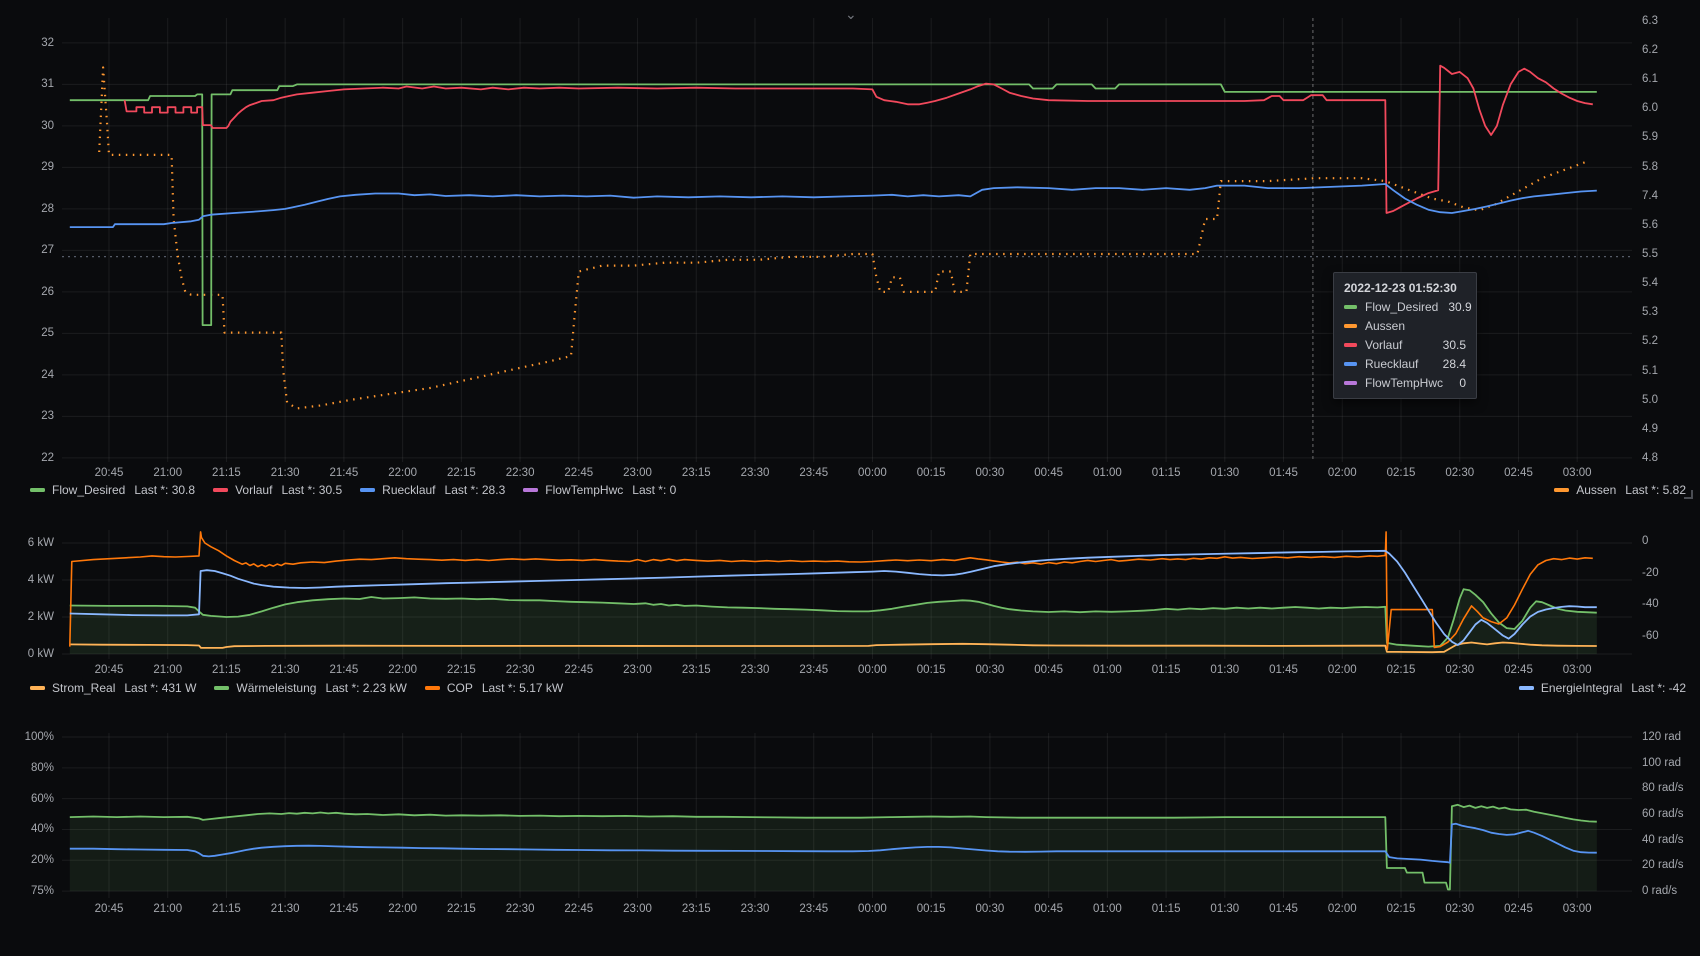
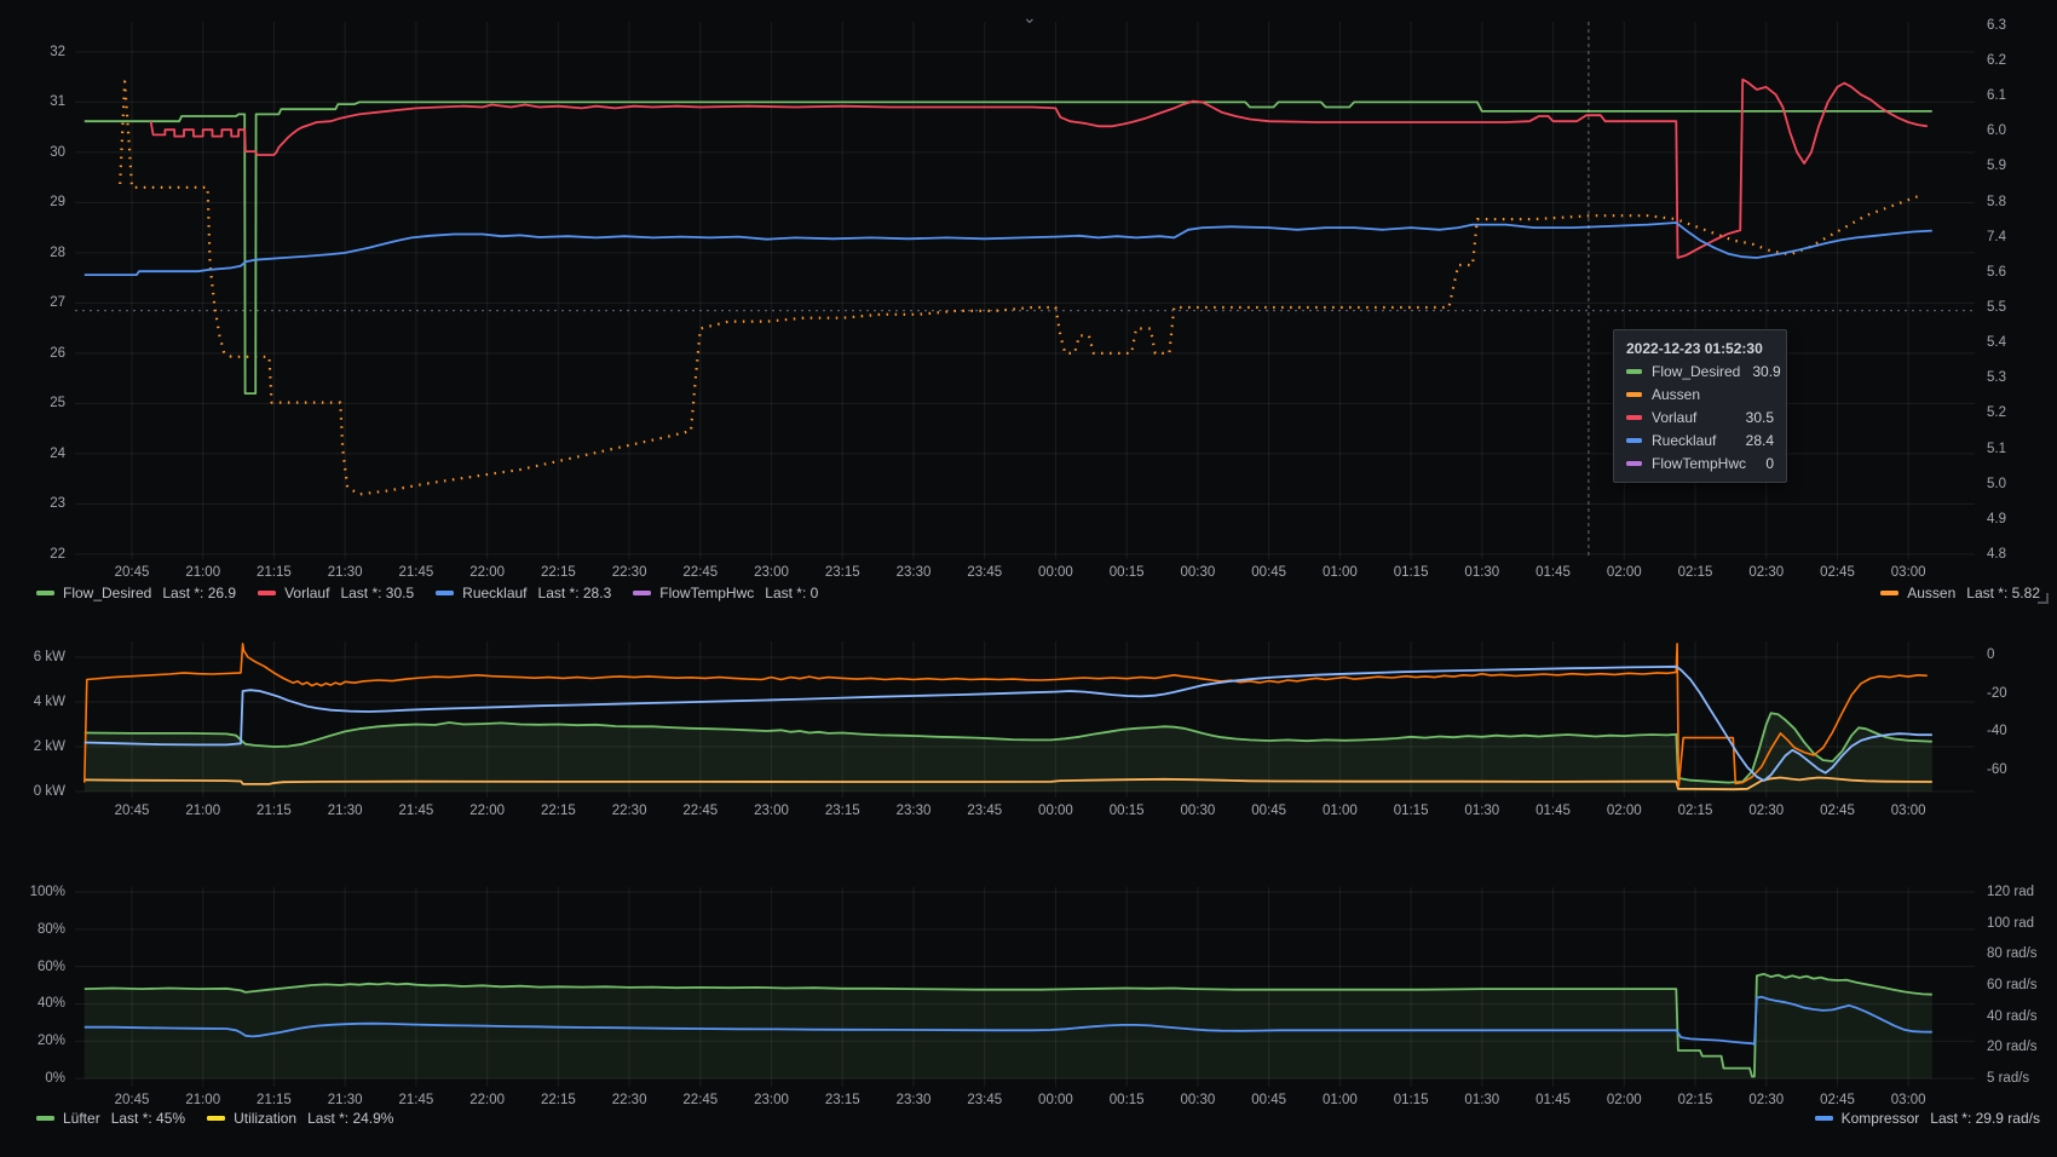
  ⌄
  22
  23
  24
  25
  26
  27
  28
  29
  30
  31
  32
  4.8
  4.9
  5.0
  5.1
  5.2
  5.3
  5.4
  5.5
  5.6
  7.4
  5.8
  5.9
  6.0
  6.1
  6.2
  6.3
  20:45
  21:00
  21:15
  21:30
  21:45
  22:00
  22:15
  22:30
  22:45
  23:00
  23:15
  23:30
  23:45
  00:00
  00:15
  00:30
  00:45
  01:00
  01:15
  01:30
  01:45
  02:00
  02:15
  02:30
  02:45
  03:00
  Flow_Desired
- Last *: 30.8
+ Last *: 26.9
  Vorlauf
  Last *: 30.5
  Ruecklauf
  Last *: 28.3
  FlowTempHwc
  Last *: 0
  Aussen
  Last *: 5.82
  0 kW
  2 kW
  4 kW
  6 kW
  0
  -20
  -40
  -60
  20:45
  21:00
  21:15
  21:30
  21:45
  22:00
  22:15
  22:30
  22:45
  23:00
  23:15
  23:30
  23:45
  00:00
  00:15
  00:30
  00:45
  01:00
  01:15
  01:30
  01:45
  02:00
  02:15
  02:30
  02:45
  03:00
- Strom_Real
- Last *: 431 W
- Wärmeleistung
- Last *: 2.23 kW
- COP
- Last *: 5.17 kW
- EnergieIntegral
- Last *: -42
- 75%
+ 0%
  20%
  40%
  60%
  80%
  100%
- 0 rad/s
+ 5 rad/s
  20 rad/s
  40 rad/s
  60 rad/s
  80 rad/s
  100 rad
  120 rad
  20:45
  21:00
  21:15
  21:30
  21:45
  22:00
  22:15
  22:30
  22:45
  23:00
  23:15
  23:30
  23:45
  00:00
  00:15
  00:30
  00:45
  01:00
  01:15
  01:30
  01:45
  02:00
  02:15
  02:30
  02:45
  03:00
+ Lüfter
+ Last *: 45%
+ Utilization
+ Last *: 24.9%
+ Kompressor
+ Last *: 29.9 rad/s
  2022-12-23 01:52:30
  Flow_Desired
  30.9
  Aussen
  Vorlauf
  30.5
  Ruecklauf
  28.4
  FlowTempHwc
  0
